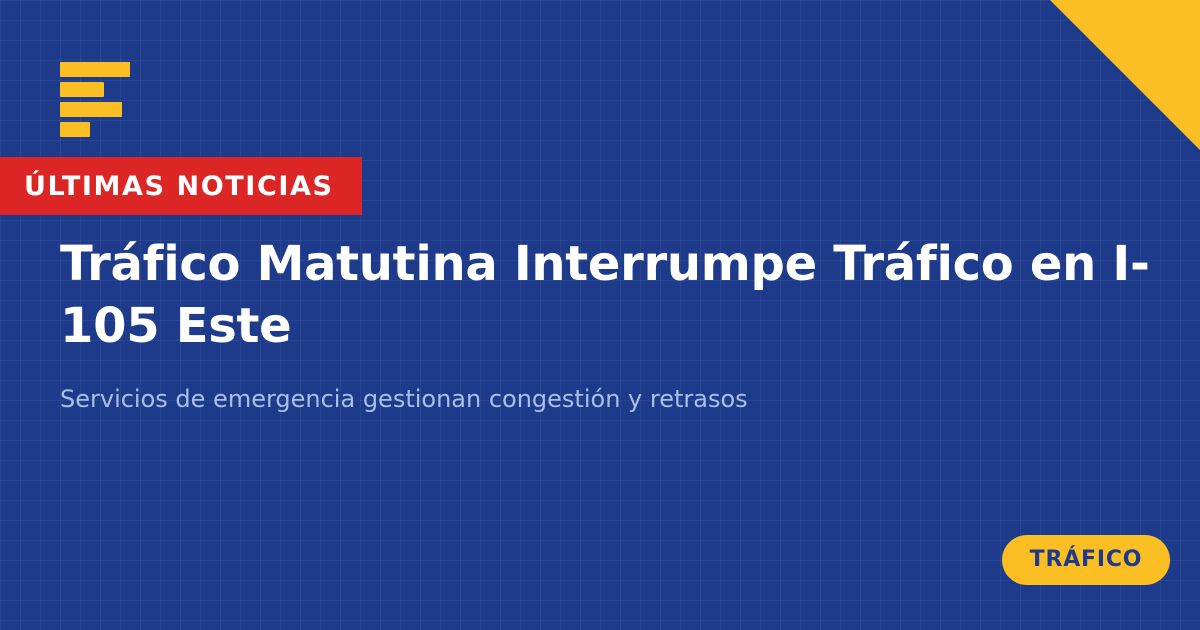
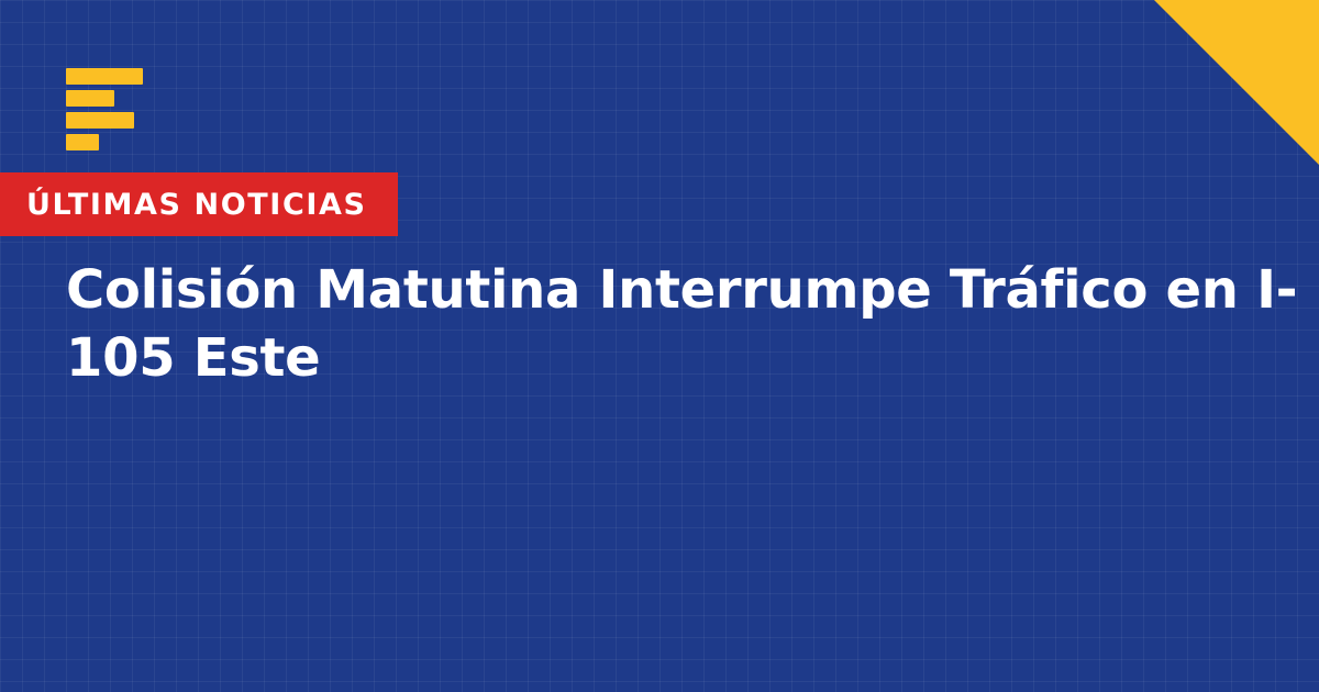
  ÚLTIMAS NOTICIAS
- Tráfico Matutina Interrumpe Tráfico en I-105 Este
+ Colisión Matutina Interrumpe Tráfico en I-105 Este
- Servicios de emergencia gestionan congestión y retrasos
- TRÁFICO
